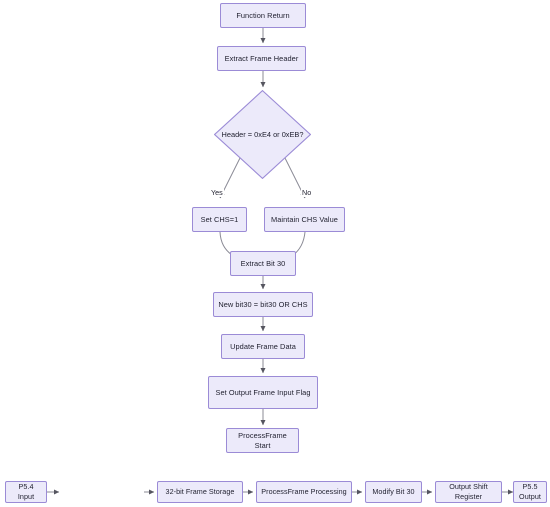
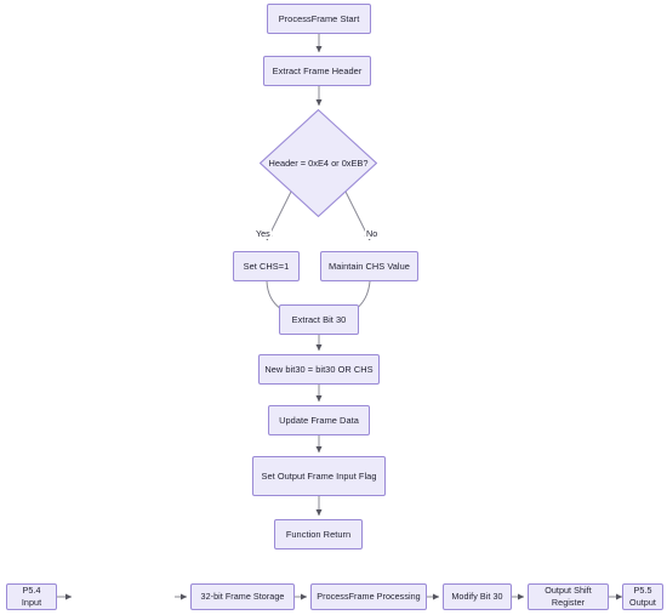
- Function Return
+ ProcessFrame Start
  Extract Frame Header
  Header = 0xE4 or 0xEB?
  Set CHS=1
  Maintain CHS Value
  Extract Bit 30
  New bit30 = bit30 OR CHS
  Update Frame Data
  Set Output Frame Input Flag
- ProcessFrame Start
+ Function Return
  Yes
  No
  P5.4 Input
  32-bit Frame Storage
  ProcessFrame Processing
  Modify Bit 30
  Output Shift Register
  P5.5 Output
